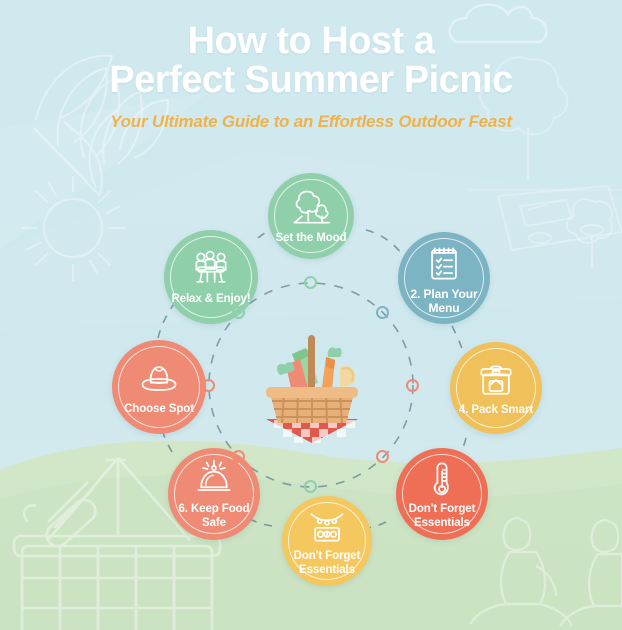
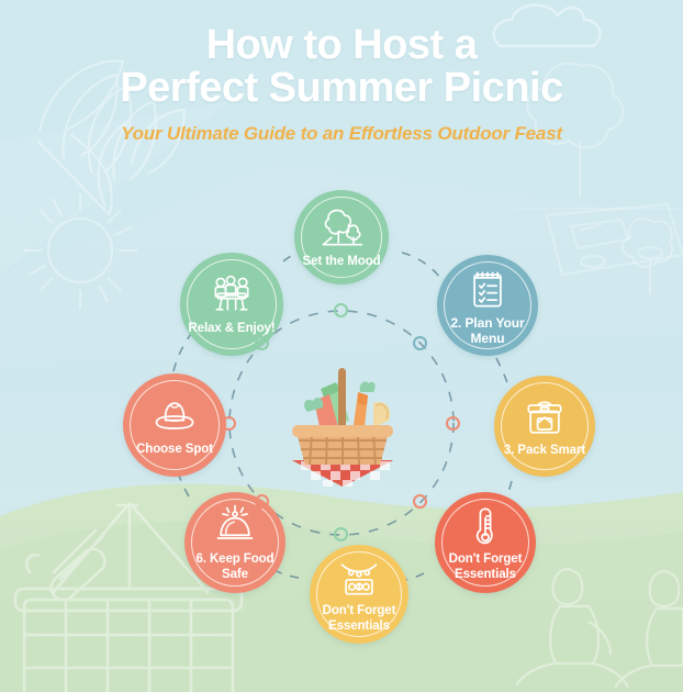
  How to Host a
  Perfect Summer Picnic
  Your Ultimate Guide to an Effortless Outdoor Feast
  Set the Mood
  2. Plan Your
  Menu
- 4. Pack Smart
+ 3. Pack Smart
  Don't Forget
  Essentials
  Don't Forget
  Essentials
  6. Keep Food
  Safe
  Choose Spot
  Relax & Enjoy!
